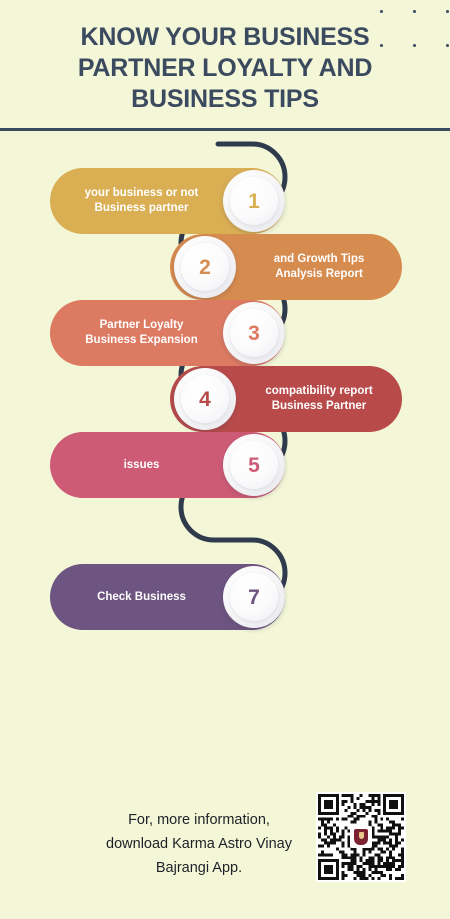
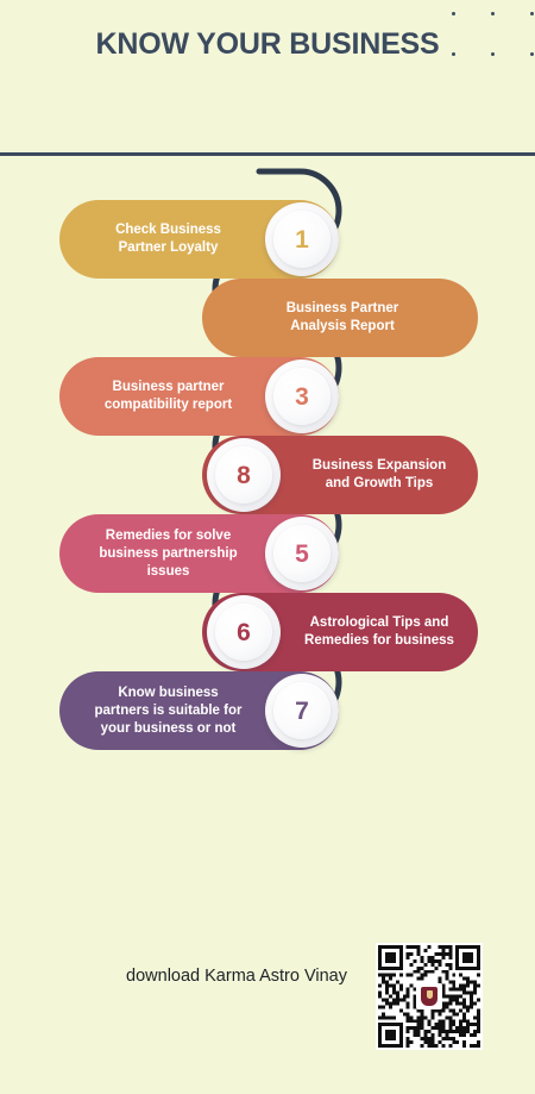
  KNOW YOUR BUSINESS
- PARTNER LOYALTY AND
- BUSINESS TIPS
- your business or not
+ Check Business
- Business partner
+ Partner Loyalty
  1
- 2
- and Growth Tips
+ Business Partner
  Analysis Report
- Partner Loyalty
+ Business partner
- Business Expansion
+ compatibility report
  3
- 4
+ 8
- compatibility report
+ Business Expansion
- Business Partner
+ and Growth Tips
+ Remedies for solve
+ business partnership
  issues
  5
+ 6
+ Astrological Tips and
+ Remedies for business
+ Know business
+ partners is suitable for
- Check Business
+ your business or not
  7
- For, more information,
  download Karma Astro Vinay
- Bajrangi App.
